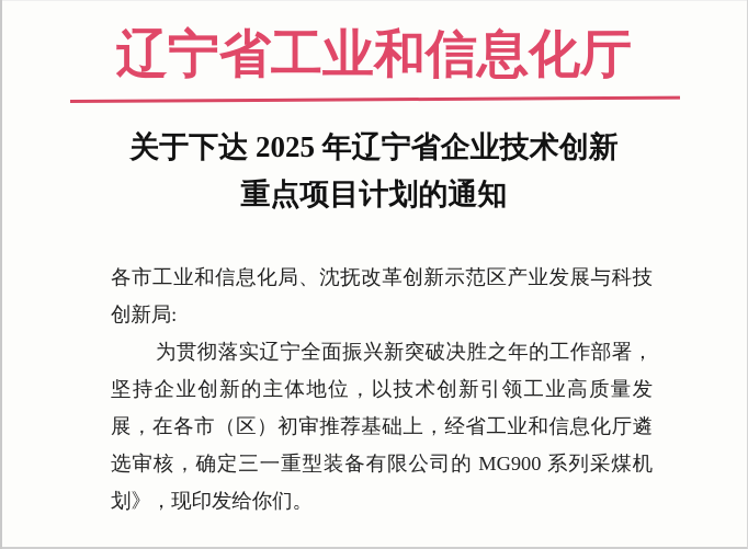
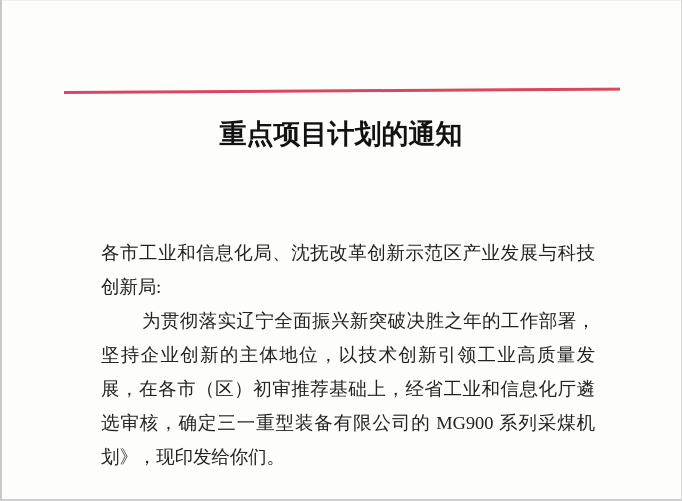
- 辽宁省工业和信息化厅
- 关于下达 2025 年辽宁省企业技术创新
  重点项目计划的通知
  各市工业和信息化局、沈抚改革创新示范区产业发展与科技
  创新局:
  为贯彻落实辽宁全面振兴新突破决胜之年的工作部署，
  坚持企业创新的主体地位，以技术创新引领工业高质量发
  展，在各市（区）初审推荐基础上，经省工业和信息化厅遴
  选审核，确定三一重型装备有限公司的 MG900 系列采煤机
  划》，现印发给你们。
